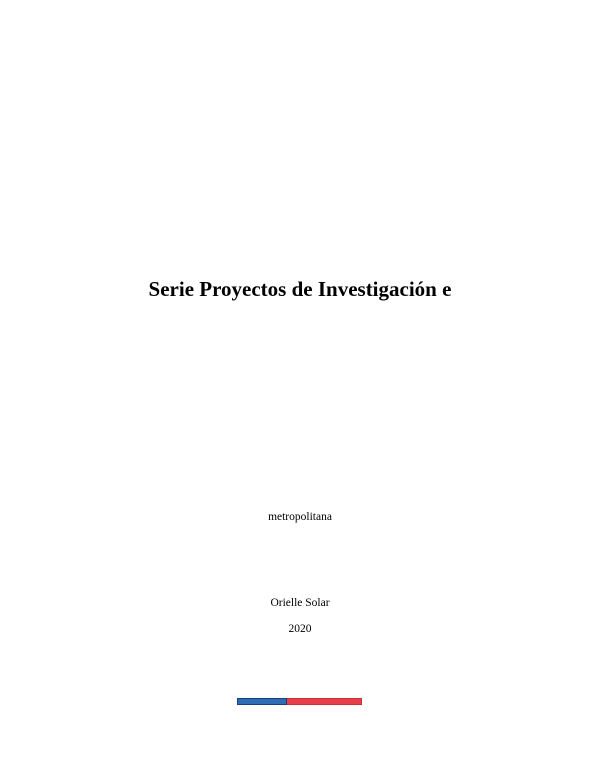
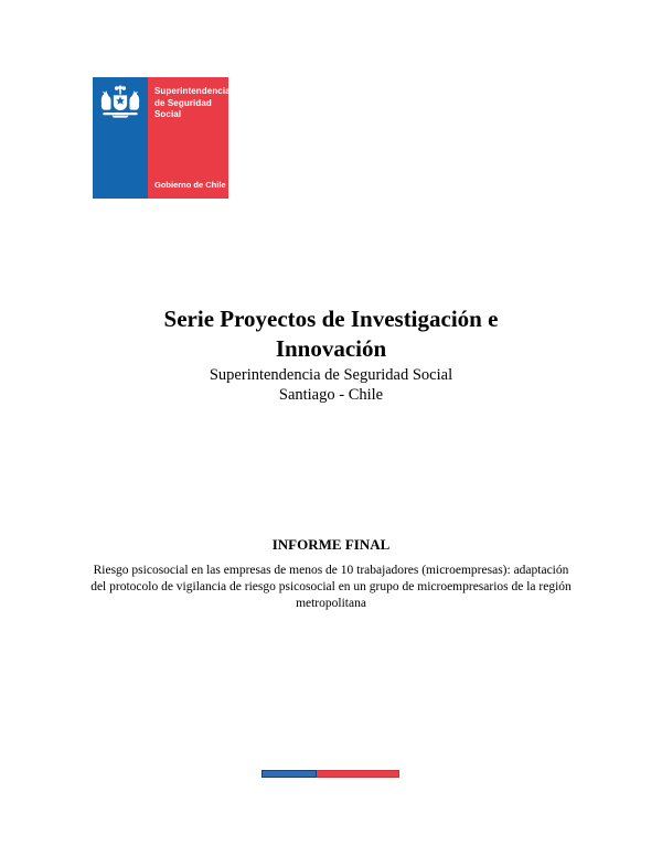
+ Superintendencia
+ de Seguridad
+ Social
+ Gobierno de Chile
  Serie Proyectos de Investigación e
+ Innovación
+ Superintendencia de Seguridad Social
+ Santiago - Chile
+ INFORME FINAL
+ Riesgo psicosocial en las empresas de menos de 10 trabajadores (microempresas): adaptación
+ del protocolo de vigilancia de riesgo psicosocial en un grupo de microempresarios de la región
  metropolitana
- Orielle Solar
- 2020
